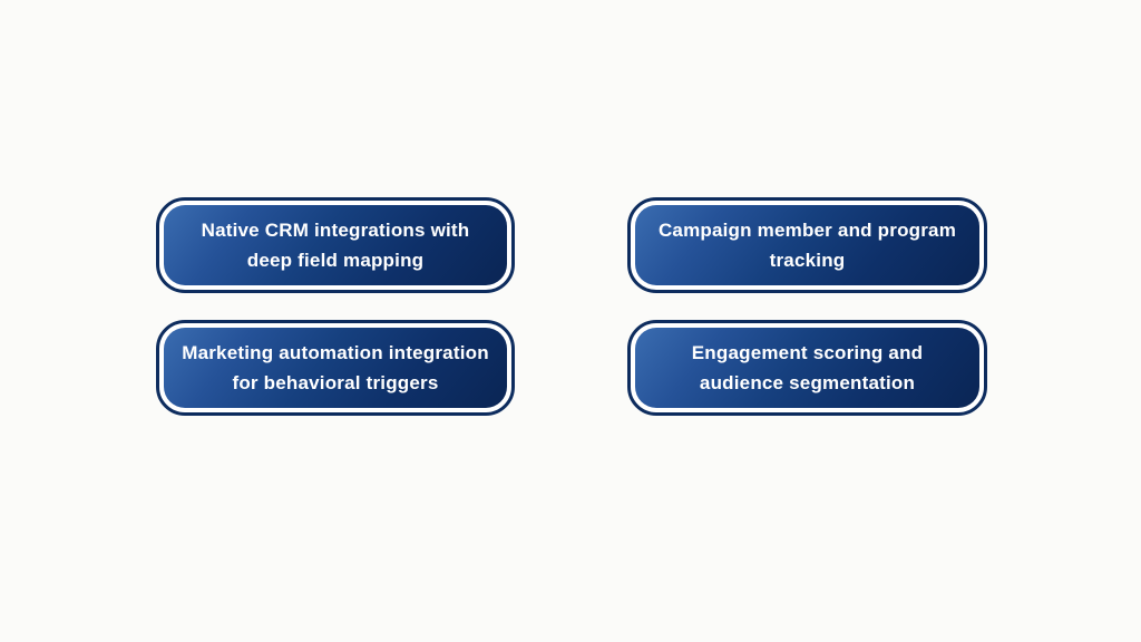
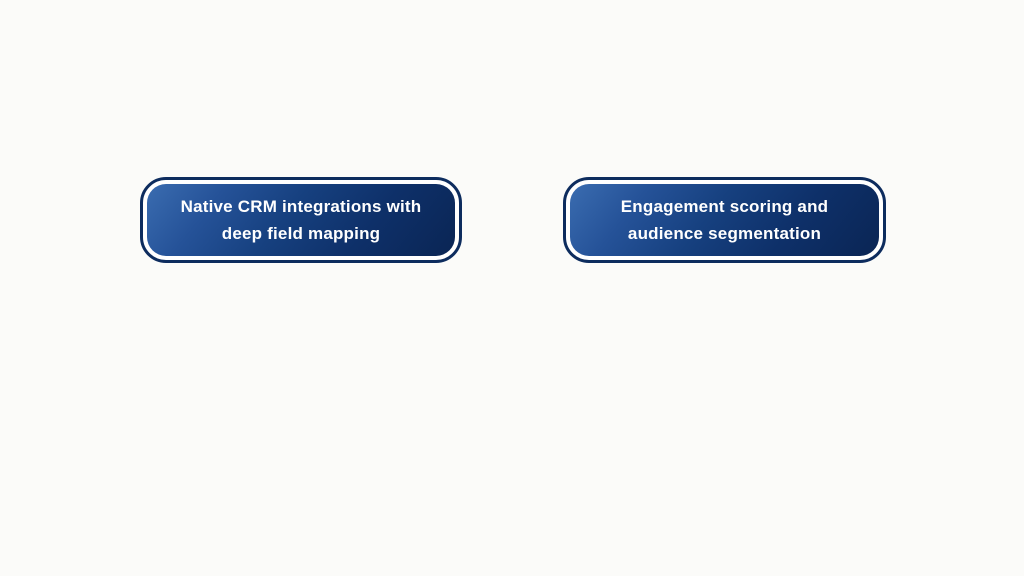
  Native CRM integrations with deep field mapping
- Campaign member and program tracking
- Marketing automation integration for behavioral triggers
  Engagement scoring and audience segmentation
